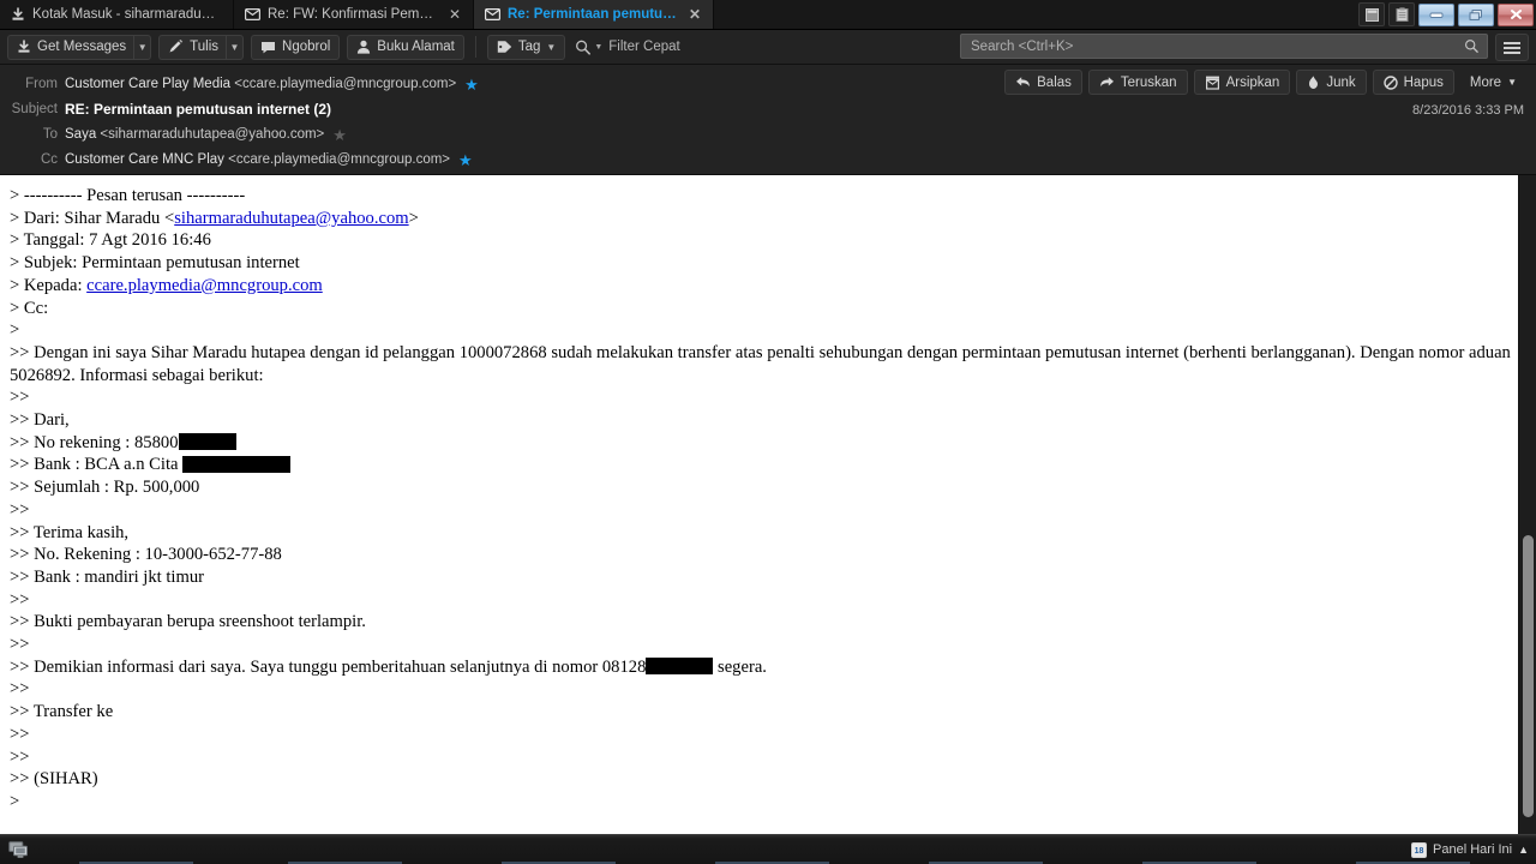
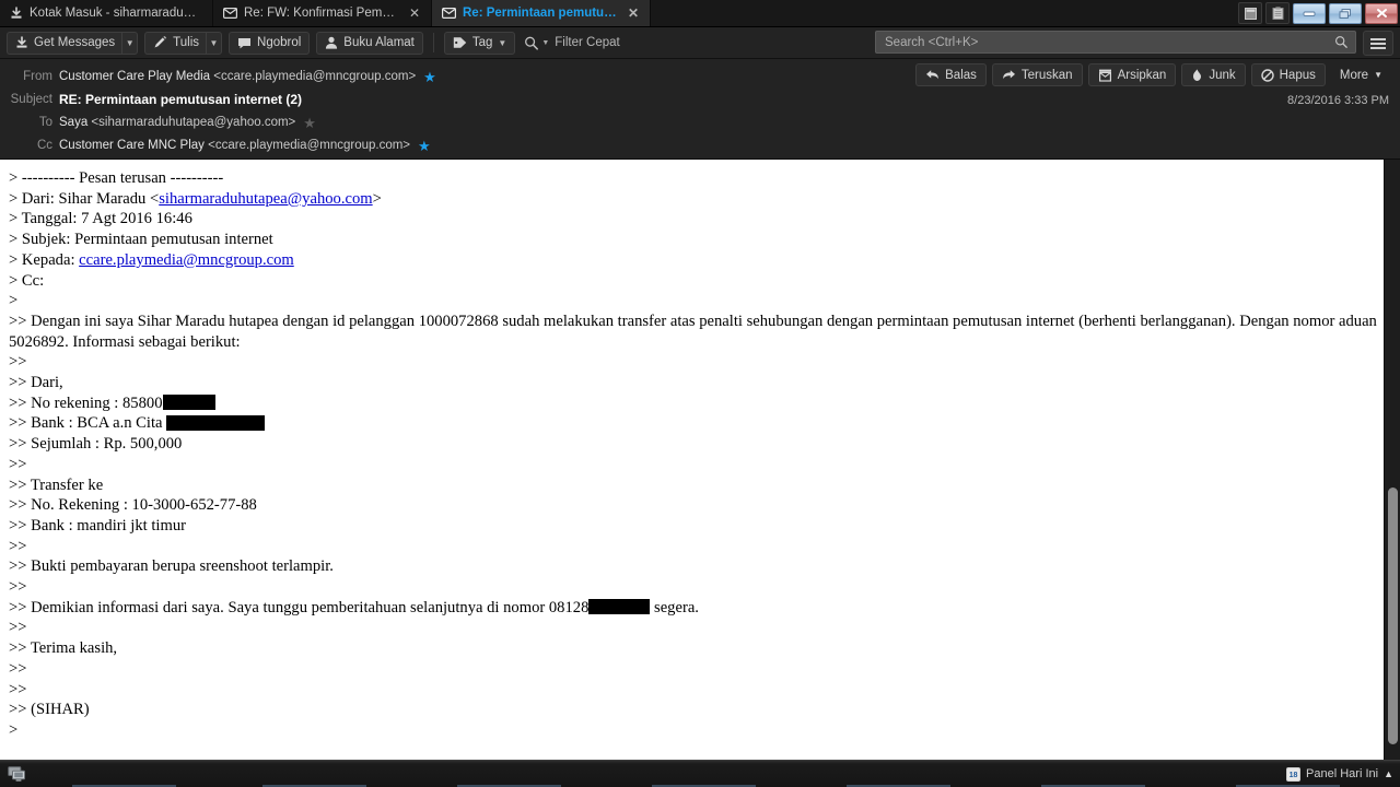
  Kotak Masuk - siharmaraduhut
  Re: FW: Konfirmasi Pembay
  ✕
  Re: Permintaan pemutusa
  ✕
  Get Messages
  ▼
  Tulis
  ▼
  Ngobrol
  Buku Alamat
  Tag
  ▼
  Filter Cepat
  Search <Ctrl+K>
  From
  Customer Care Play Media <ccare.playmedia@mncgroup.com>
  ★
  Subject
  RE: Permintaan pemutusan internet (2)
  To
  Saya <siharmaraduhutapea@yahoo.com>
  ★
  Cc
  Customer Care MNC Play <ccare.playmedia@mncgroup.com>
  ★
  8/23/2016 3:33 PM
  Balas
  Teruskan
  Arsipkan
  Junk
  Hapus
  More
  ▼
  > ---------- Pesan terusan ----------
  > Dari: Sihar Maradu <siharmaraduhutapea@yahoo.com>
  > Tanggal: 7 Agt 2016 16:46
  > Subjek: Permintaan pemutusan internet
  > Kepada: ccare.playmedia@mncgroup.com
  > Cc:
  >
  >> Dengan ini saya Sihar Maradu hutapea dengan id pelanggan 1000072868 sudah melakukan transfer atas penalti sehubungan dengan permintaan pemutusan internet (berhenti berlangganan). Dengan nomor aduan 5026892. Informasi sebagai berikut:
  >>
  >> Dari,
  >> No rekening : 85800
  >> Bank : BCA a.n Cita
  >> Sejumlah : Rp. 500,000
  >>
- >> Terima kasih,
+ >> Transfer ke
  >> No. Rekening : 10-3000-652-77-88
  >> Bank : mandiri jkt timur
  >>
  >> Bukti pembayaran berupa sreenshoot terlampir.
  >>
  >> Demikian informasi dari saya. Saya tunggu pemberitahuan selanjutnya di nomor 08128 segera.
  >>
- >> Transfer ke
+ >> Terima kasih,
  >>
  >>
  >> (SIHAR)
  >
  Panel Hari Ini
  ▲
